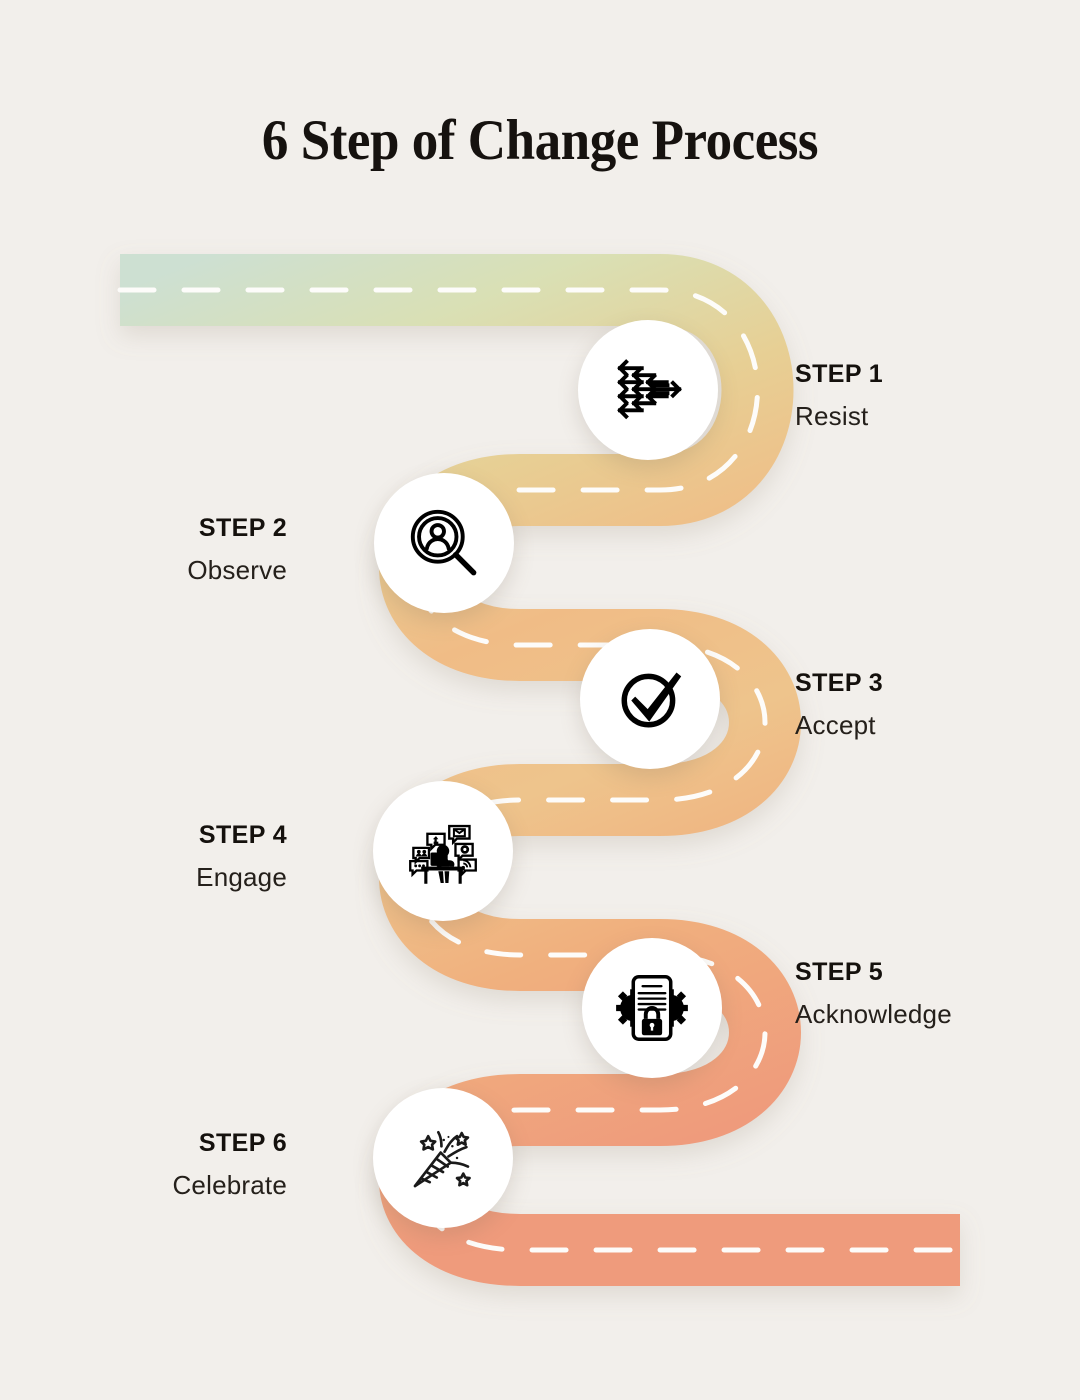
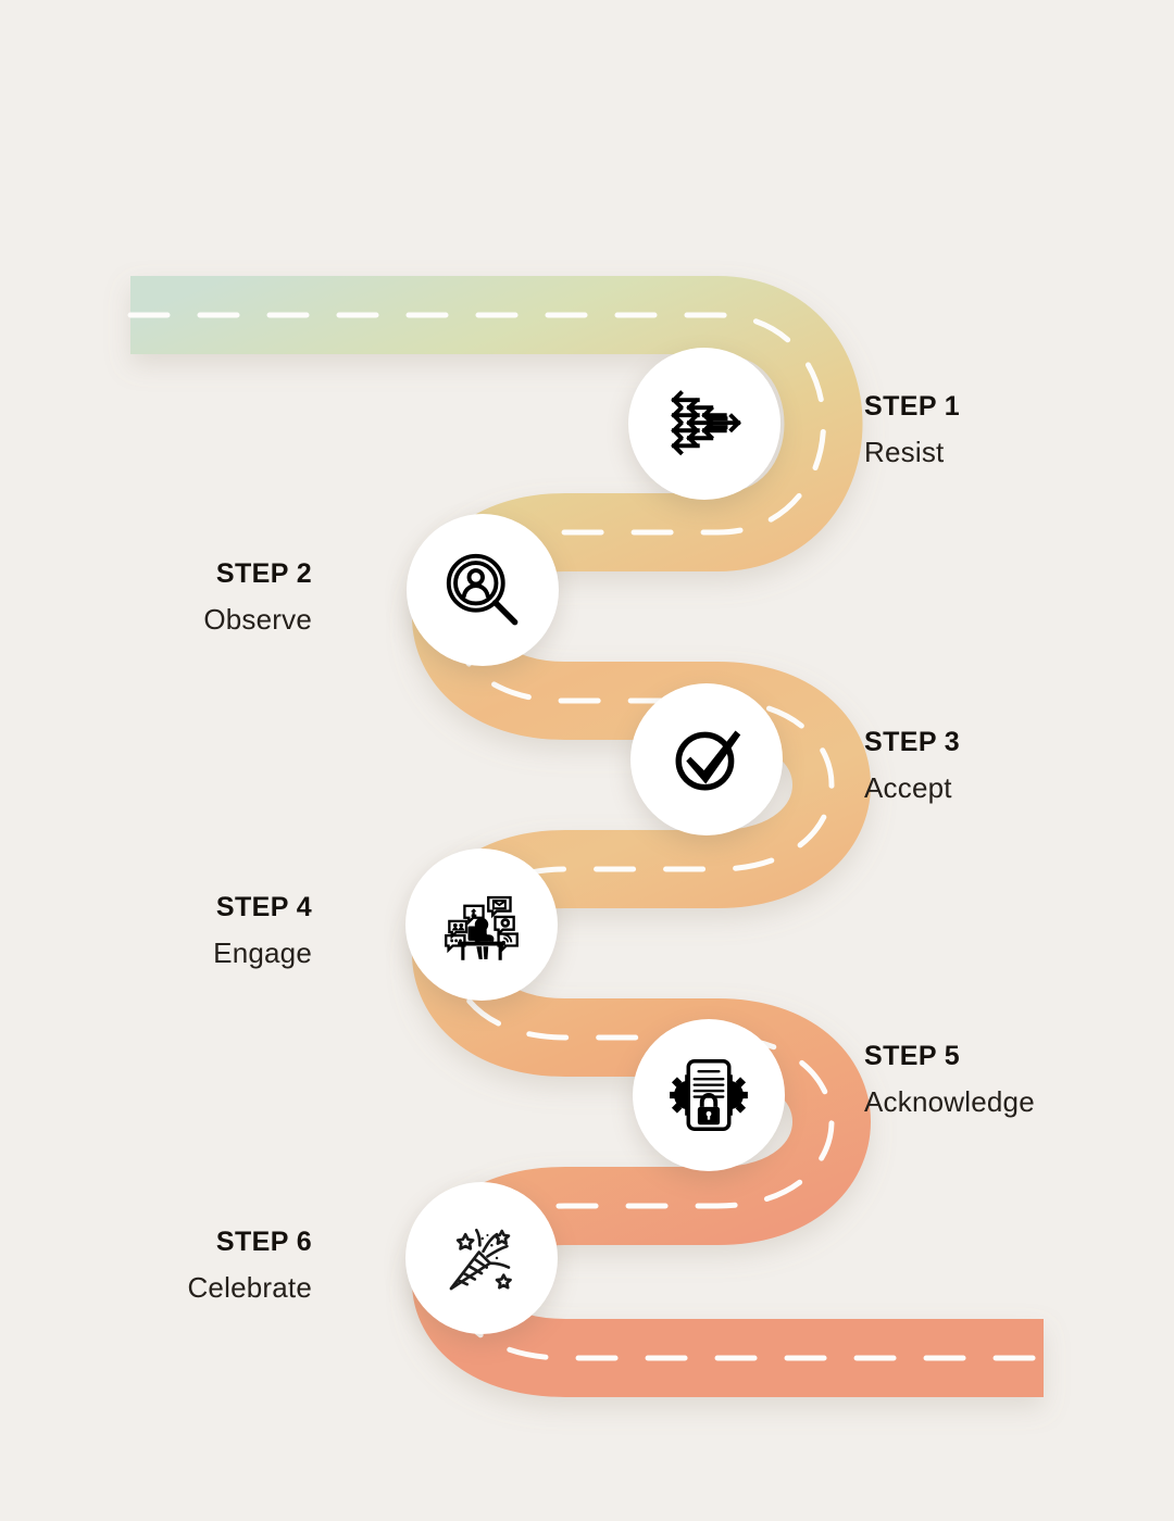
- 6 Step of Change Process
  STEP 1
  Resist
  STEP 2
  Observe
  STEP 3
  Accept
  STEP 4
  Engage
  STEP 5
  Acknowledge
  STEP 6
  Celebrate
